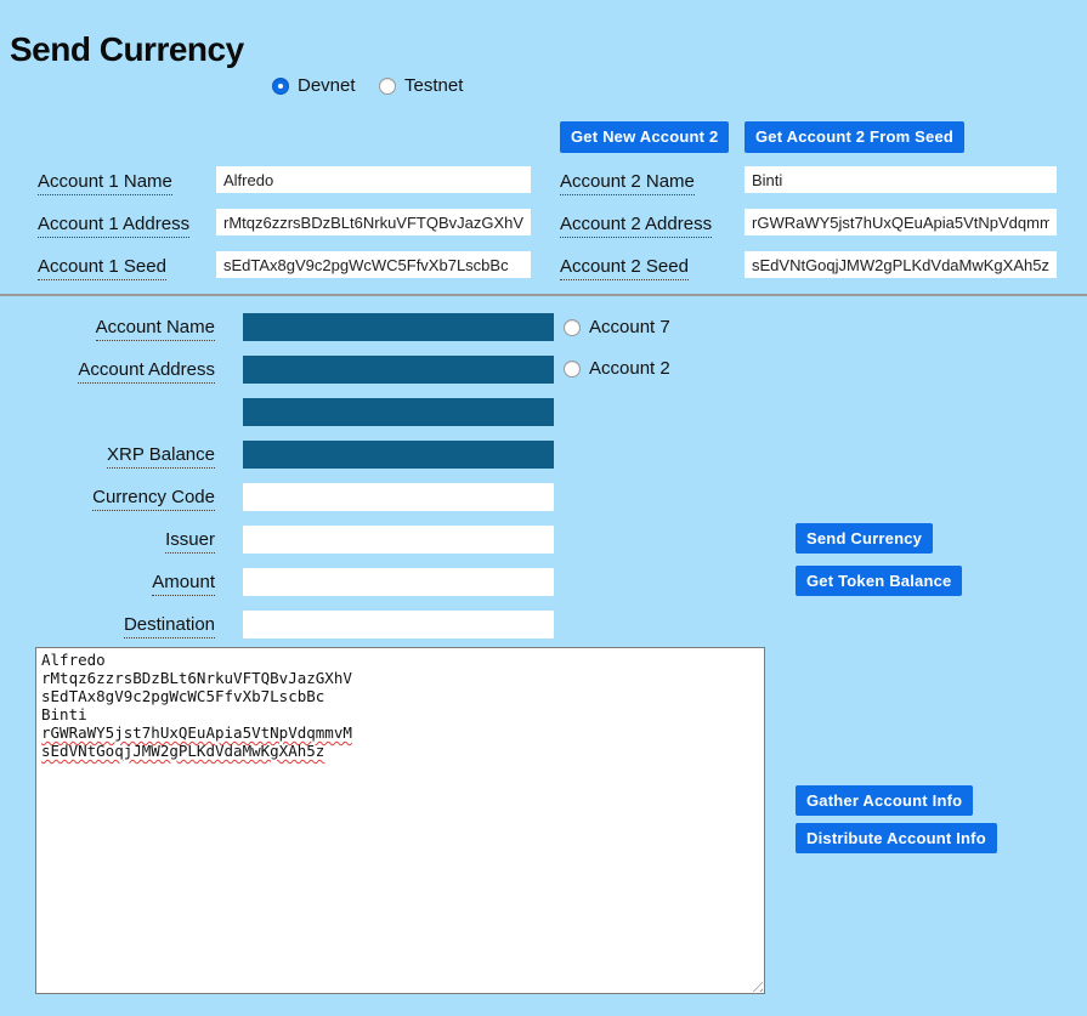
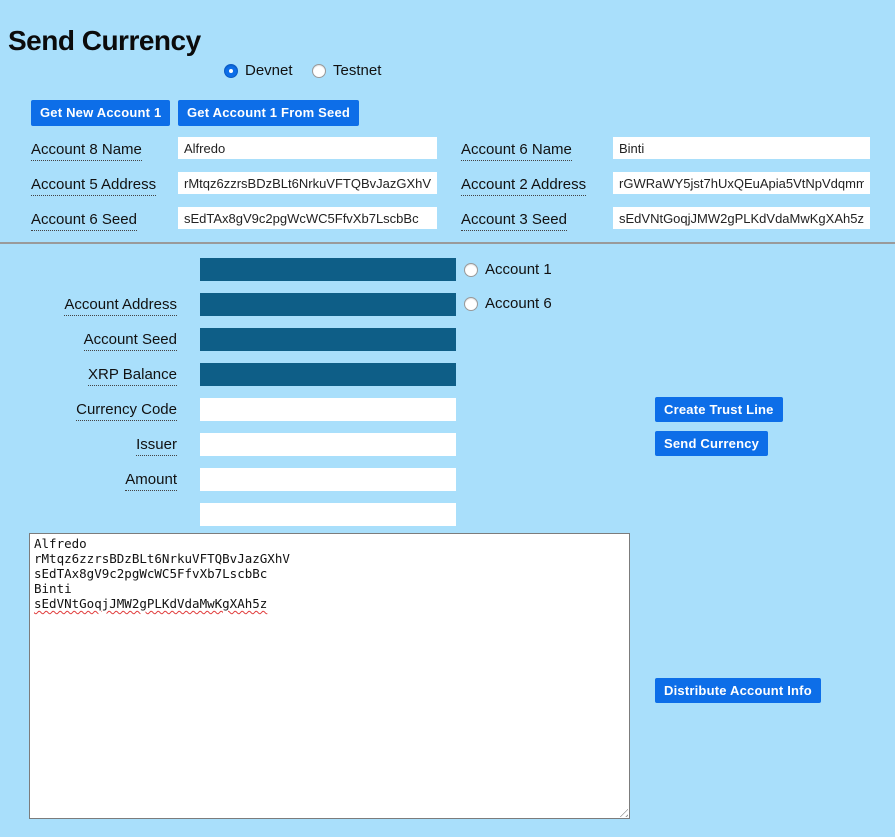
  Send Currency
  Devnet
  Testnet
+ Get New Account 1
+ Get Account 1 From Seed
- Account 1 Name
+ Account 8 Name
  Alfredo
- Account 1 Address
+ Account 5 Address
  rMtqz6zzrsBDzBLt6NrkuVFTQBvJazGXhV
- Account 1 Seed
+ Account 6 Seed
  sEdTAx8gV9c2pgWcWC5FfvXb7LscbBc
- Get New Account 2
- Get Account 2 From Seed
- Account 2 Name
+ Account 6 Name
  Binti
  Account 2 Address
  rGWRaWY5jst7hUxQEuApia5VtNpVdqmm
- Account 2 Seed
+ Account 3 Seed
  sEdVNtGoqjJMW2gPLKdVdaMwKgXAh5z
- Account Name
  Account Address
+ Account Seed
  XRP Balance
  Currency Code
  Issuer
  Amount
- Destination
- Account 7
+ Account 1
- Account 2
+ Account 6
+ Create Trust Line
  Send Currency
- Get Token Balance
  Alfredo
  rMtqz6zzrsBDzBLt6NrkuVFTQBvJazGXhV
  sEdTAx8gV9c2pgWcWC5FfvXb7LscbBc
  Binti
- rGWRaWY5jst7hUxQEuApia5VtNpVdqmmvM
  sEdVNtGoqjJMW2gPLKdVdaMwKgXAh5z
- Gather Account Info
  Distribute Account Info
